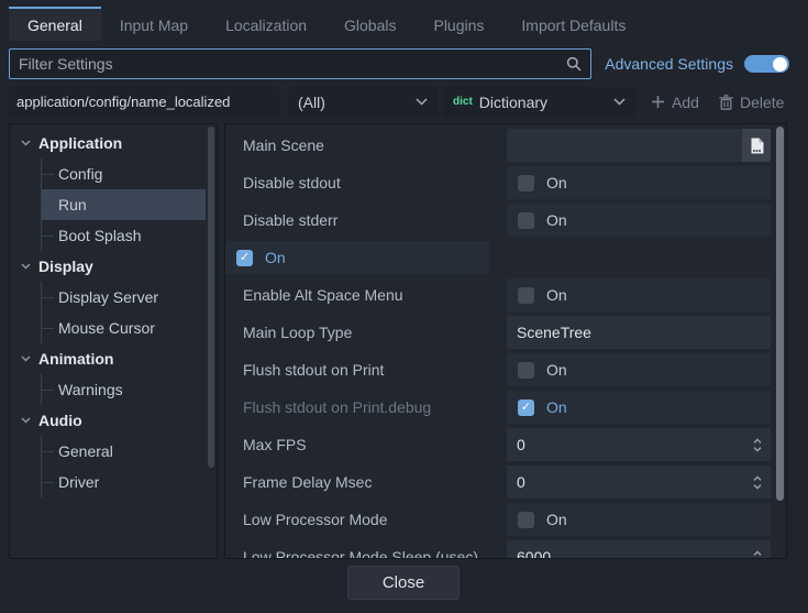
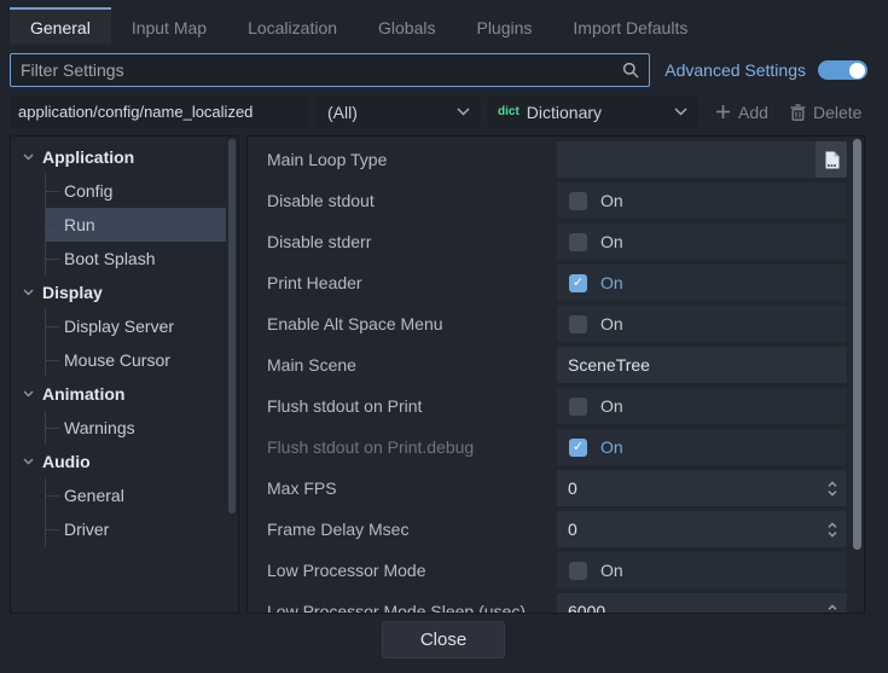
  General
  Input Map
  Localization
  Globals
  Plugins
  Import Defaults
  Filter Settings
  Advanced Settings
  application/config/name_localized
  (All)
  dict
  Dictionary
  Add
  Delete
  Application
  Config
  Run
  Boot Splash
  Display
  Display Server
  Mouse Cursor
  Animation
  Warnings
  Audio
  General
  Driver
- Main Scene
+ Main Loop Type
  Disable stdout
  On
  Disable stderr
  On
+ Print Header
  On
  Enable Alt Space Menu
  On
- Main Loop Type
+ Main Scene
  SceneTree
  Flush stdout on Print
  On
  Flush stdout on Print.debug
  On
  Max FPS
  0
  Frame Delay Msec
  0
  Low Processor Mode
  On
  Low Processor Mode Sleep (usec)
  6000
  Close
